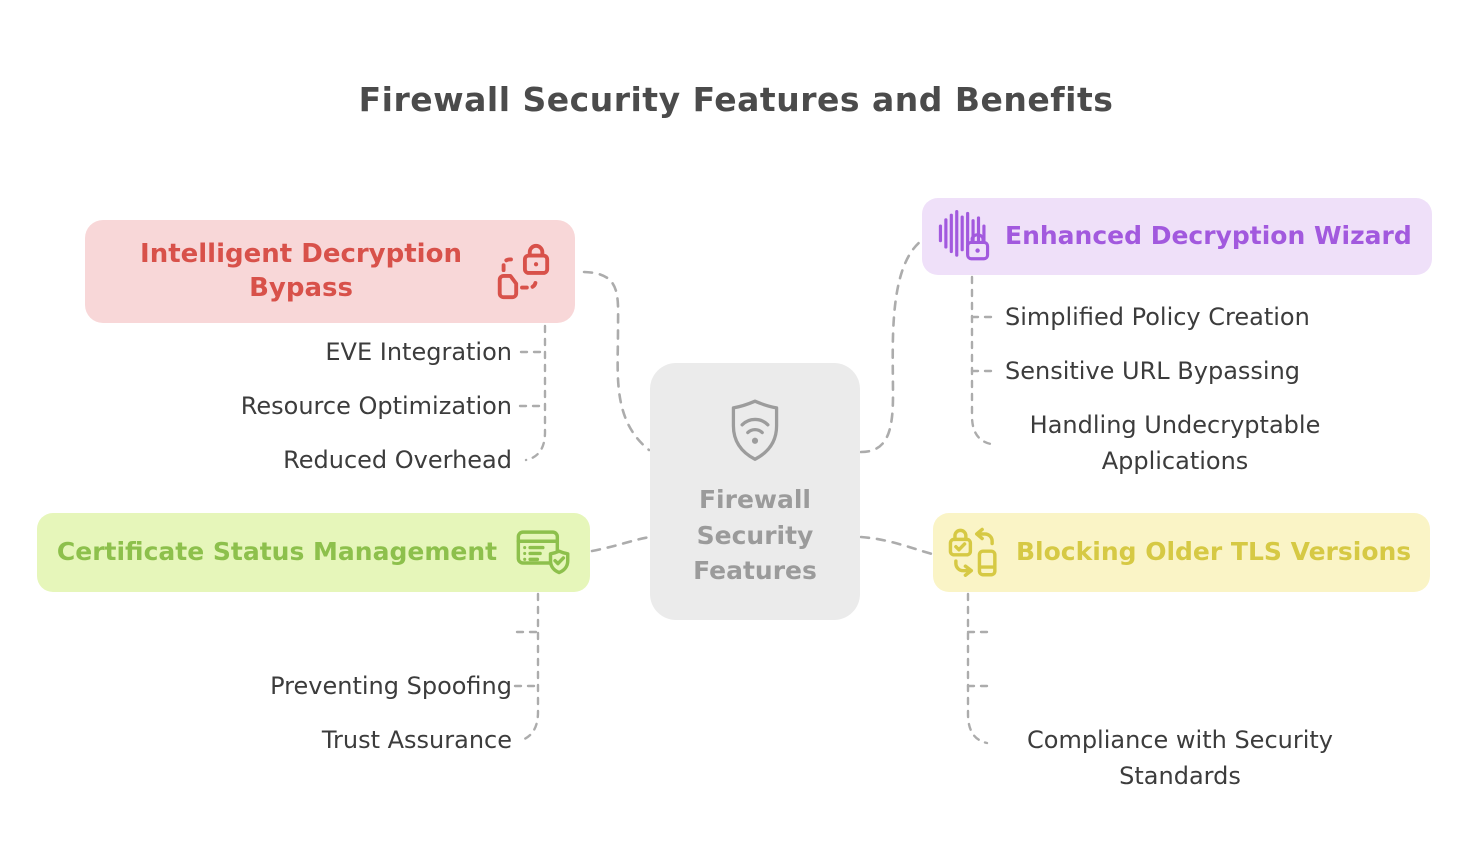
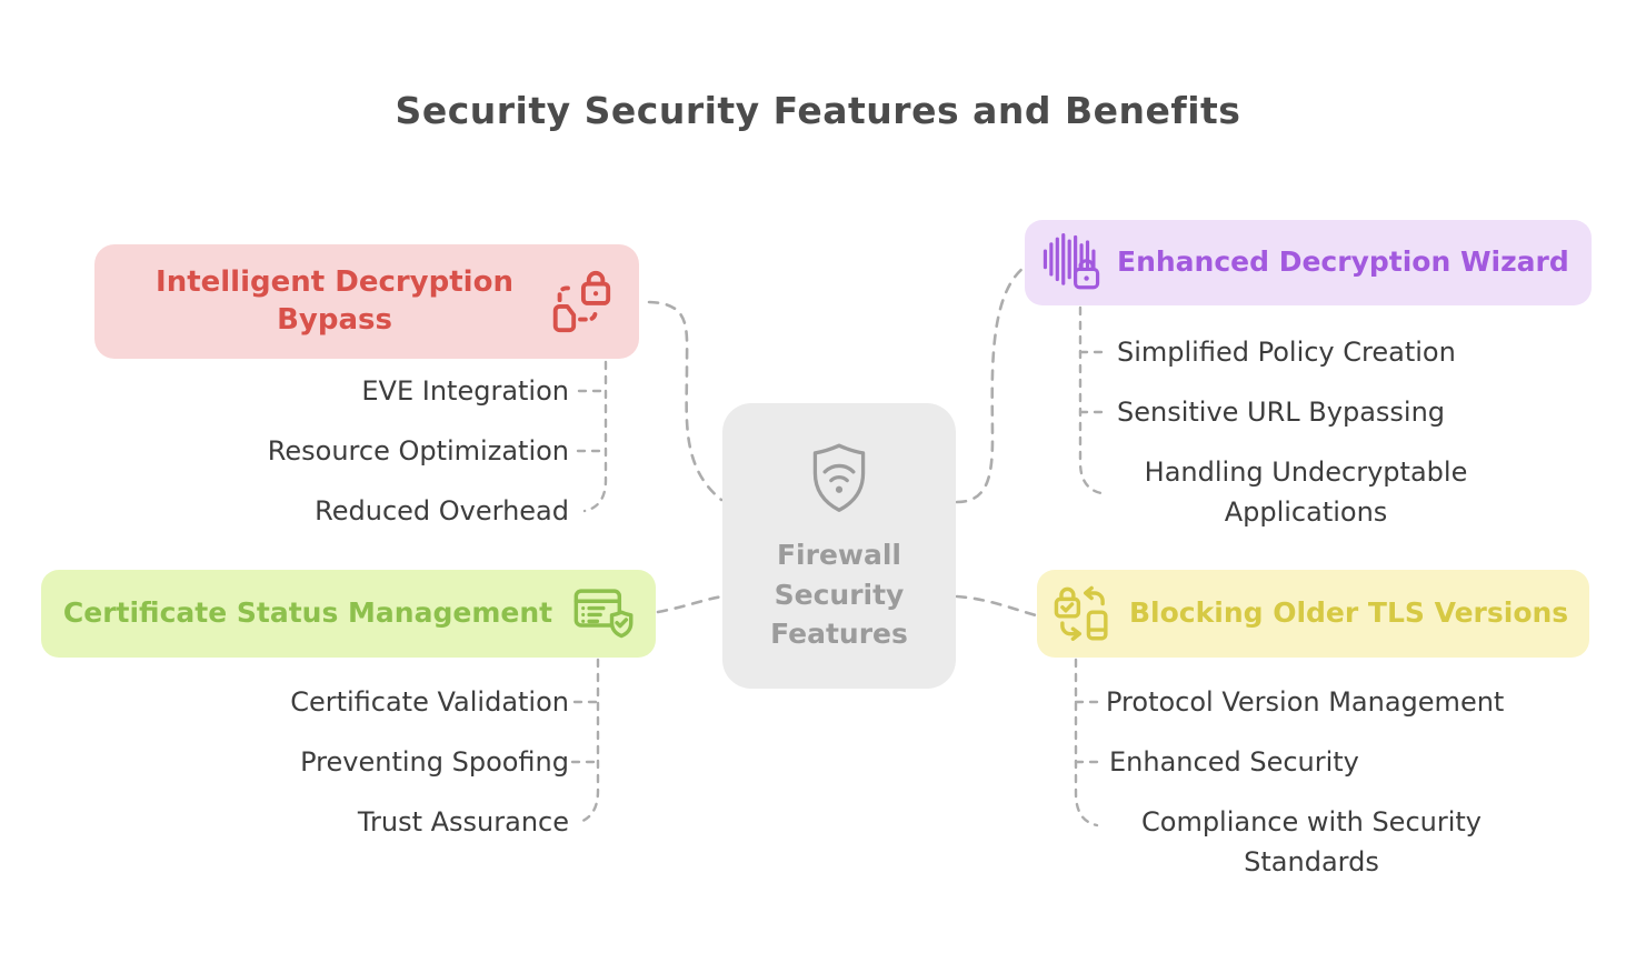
- Firewall Security Features and Benefits
+ Security Security Features and Benefits
  Firewall Security Features
  Intelligent Decryption Bypass
  EVE Integration
  Resource Optimization
  Reduced Overhead
  Enhanced Decryption Wizard
  Simplified Policy Creation
  Sensitive URL Bypassing
  Handling Undecryptable Applications
  Certificate Status Management
+ Certificate Validation
  Preventing Spoofing
  Trust Assurance
  Blocking Older TLS Versions
+ Protocol Version Management
+ Enhanced Security
  Compliance with Security Standards
